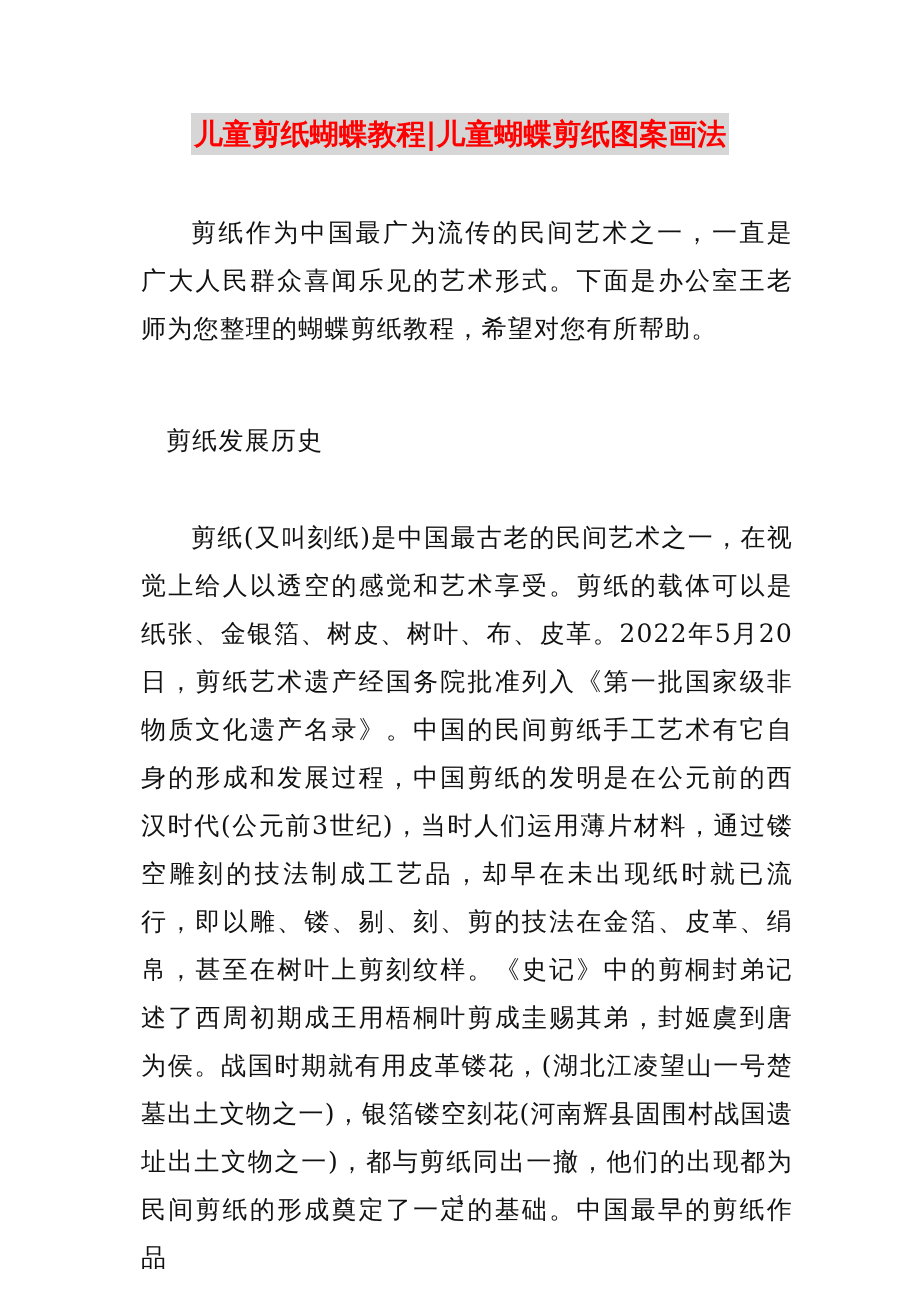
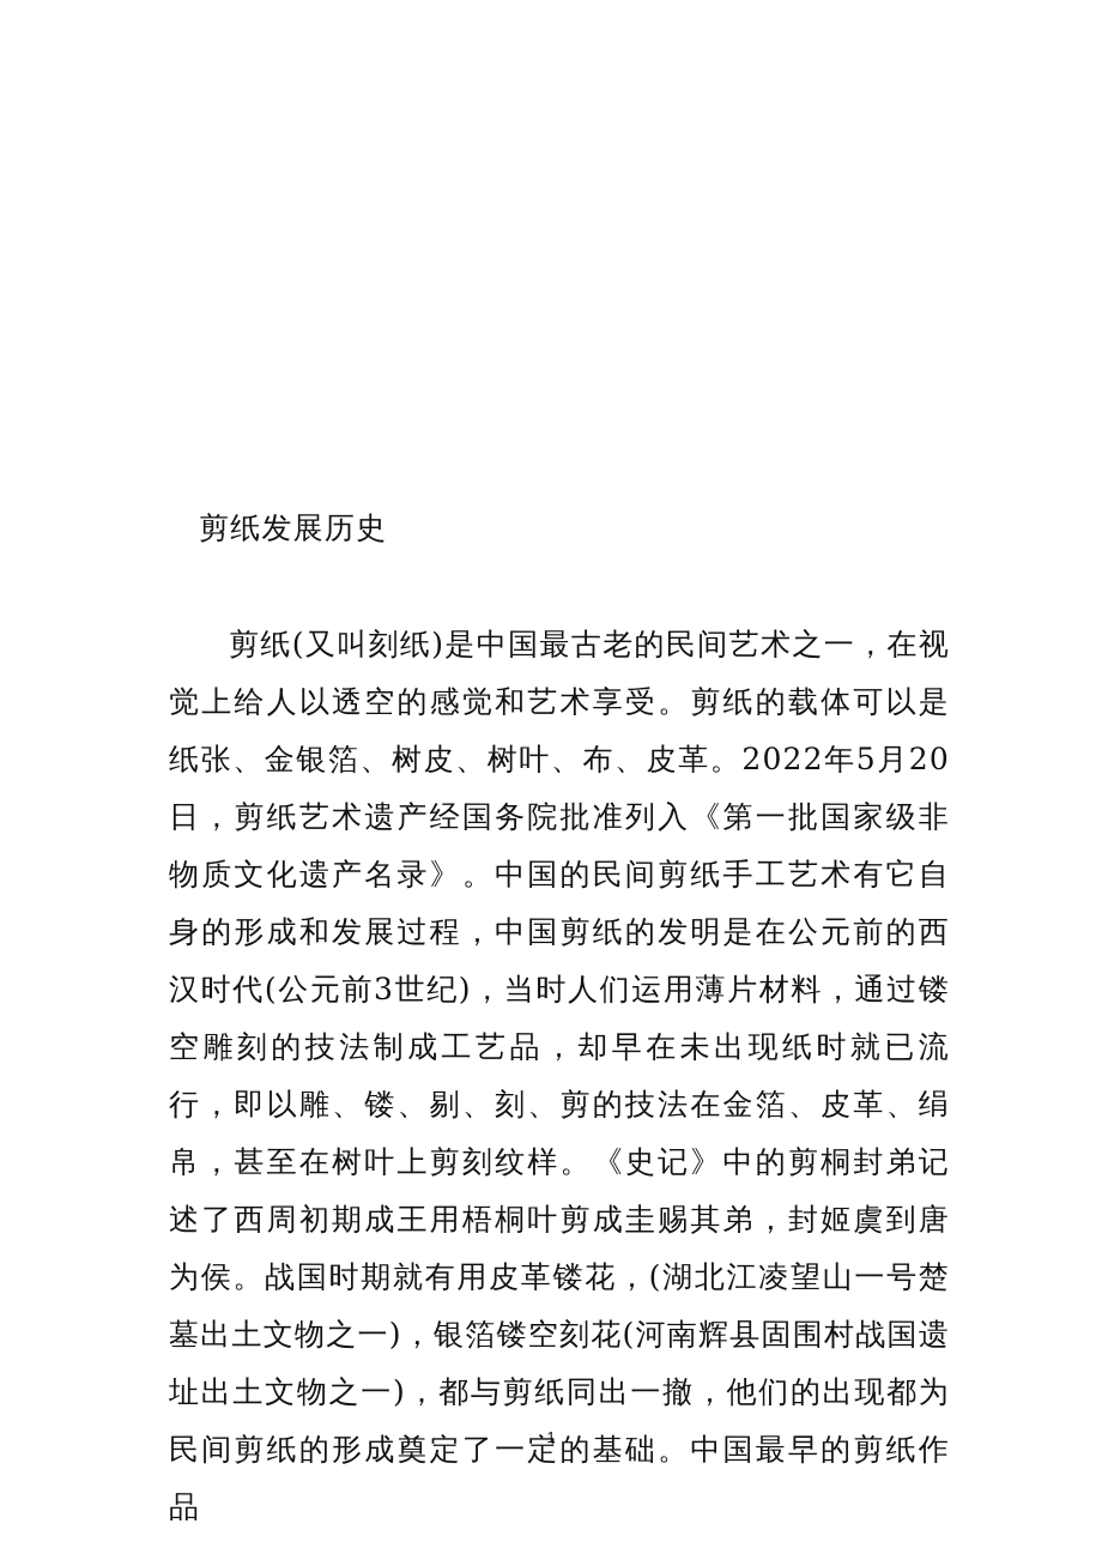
- 儿童剪纸蝴蝶教程|儿童蝴蝶剪纸图案画法
- 剪纸作为中国最广为流传的民间艺术之一，一直是广大人民群众喜闻乐见的艺术形式。下面是办公室王老师为您整理的蝴蝶剪纸教程，希望对您有所帮助。
  剪纸发展历史
  剪纸(又叫刻纸)是中国最古老的民间艺术之一，在视觉上给人以透空的感觉和艺术享受。剪纸的载体可以是纸张、金银箔、树皮、树叶、布、皮革。2022年5月20日，剪纸艺术遗产经国务院批准列入《第一批国家级非物质文化遗产名录》。中国的民间剪纸手工艺术有它自身的形成和发展过程，中国剪纸的发明是在公元前的西汉时代(公元前3世纪)，当时人们运用薄片材料，通过镂空雕刻的技法制成工艺品，却早在未出现纸时就已流行，即以雕、镂、剔、刻、剪的技法在金箔、皮革、绢帛，甚至在树叶上剪刻纹样。《史记》中的剪桐封弟记述了西周初期成王用梧桐叶剪成圭赐其弟，封姬虞到唐为侯。战国时期就有用皮革镂花，(湖北江凌望山一号楚墓出土文物之一)，银箔镂空刻花(河南辉县固围村战国遗址出土文物之一)，都与剪纸同出一撤，他们的出现都为民间剪纸的形成奠定了一定的基础。中国最早的剪纸作品
  1
